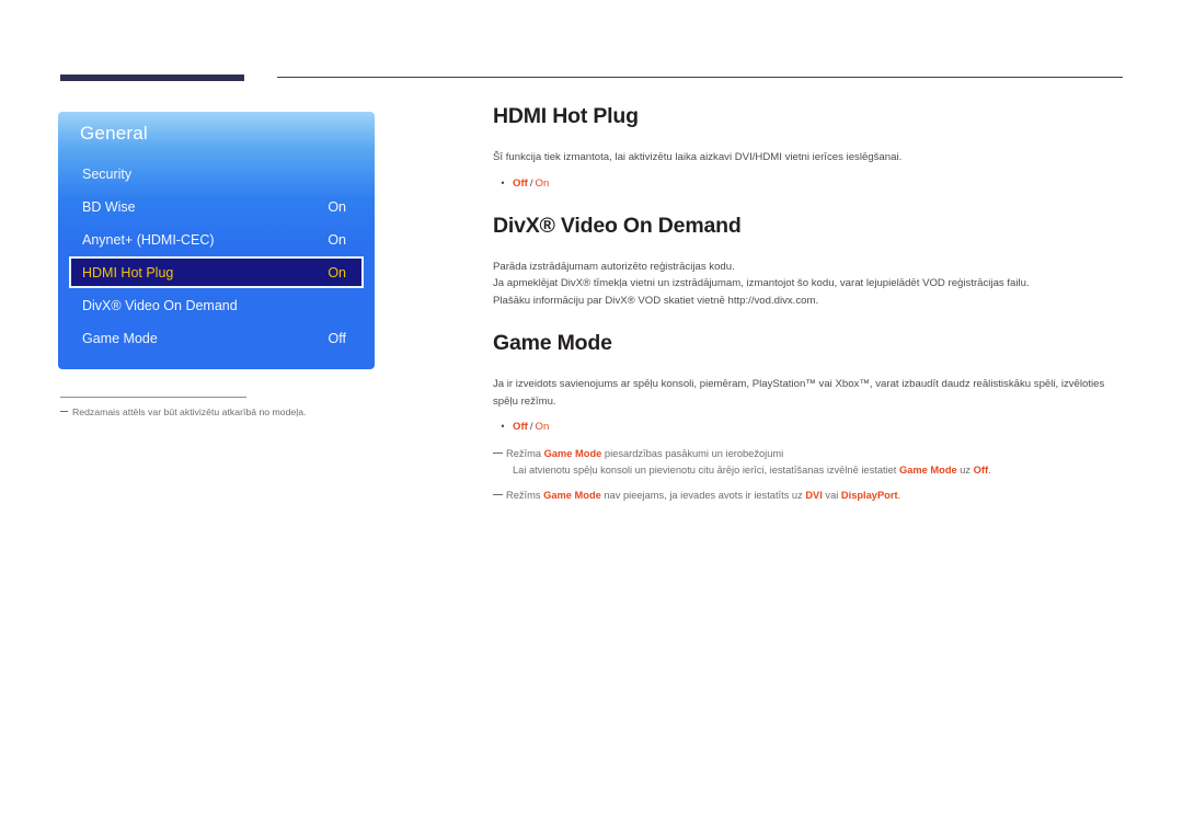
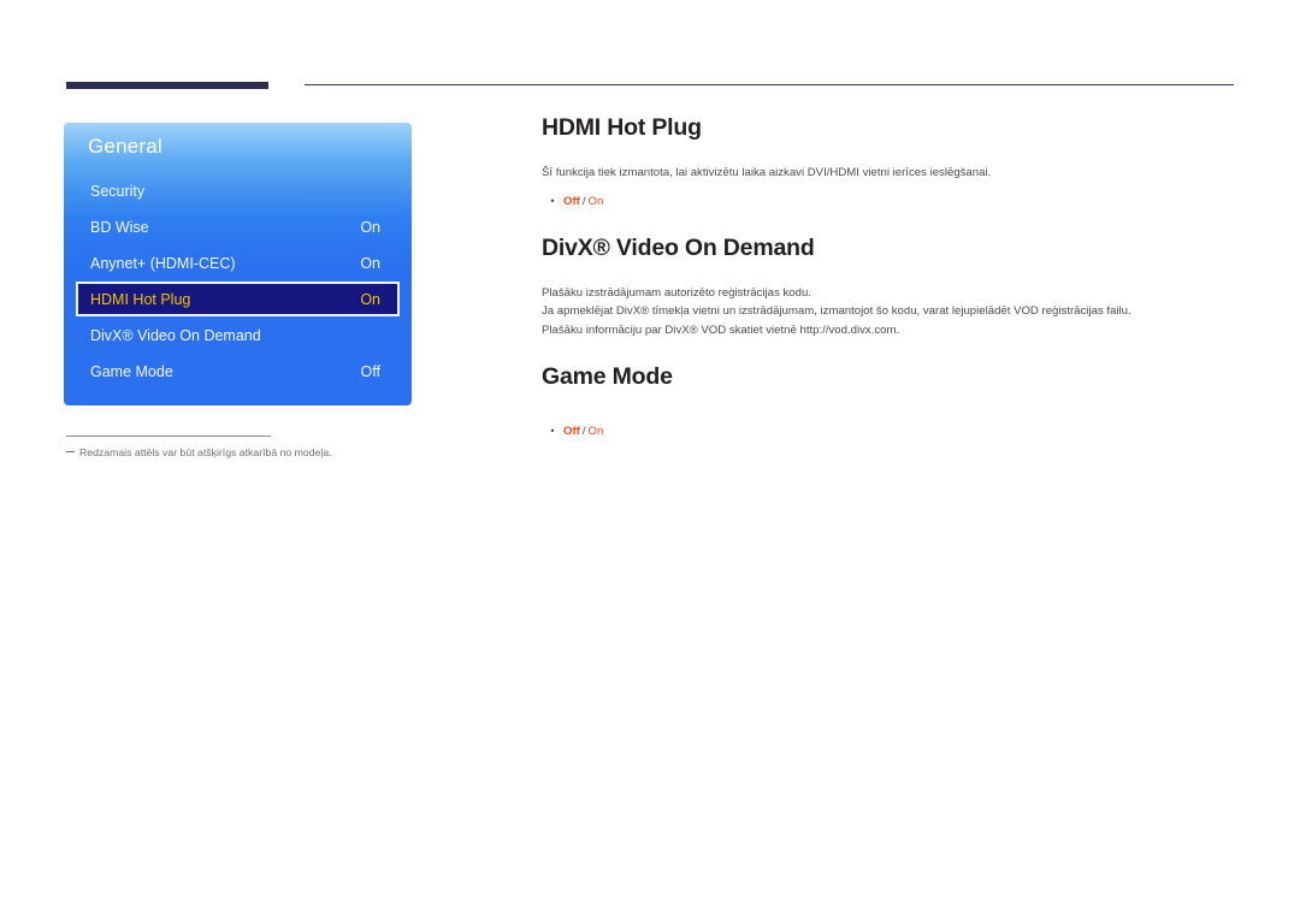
  General
  Security
  BD Wise
  On
  Anynet+ (HDMI-CEC)
  On
  HDMI Hot Plug
  On
  DivX® Video On Demand
  Game Mode
  Off
- Redzamais attēls var būt aktivizētu atkarībā no modeļa.
+ Redzamais attēls var būt atšķirīgs atkarībā no modeļa.
  HDMI Hot Plug
  Šī funkcija tiek izmantota, lai aktivizētu laika aizkavi DVI/HDMI vietni ierīces ieslēgšanai.
  •
  Off / On
  DivX® Video On Demand
- Parāda izstrādājumam autorizēto reģistrācijas kodu.
+ Plašāku izstrādājumam autorizēto reģistrācijas kodu.
  Ja apmeklējat DivX® tīmekļa vietni un izstrādājumam, izmantojot šo kodu, varat lejupielādēt VOD reģistrācijas failu.
  Plašāku informāciju par DivX® VOD skatiet vietnē http://vod.divx.com.
  Game Mode
- Ja ir izveidots savienojums ar spēļu konsoli, piemēram, PlayStation™ vai Xbox™, varat izbaudīt daudz reālistiskāku spēli, izvēloties spēļu režīmu.
  •
  Off / On
- Režīma Game Mode piesardzības pasākumi un ierobežojumi
- Lai atvienotu spēļu konsoli un pievienotu citu ārējo ierīci, iestatīšanas izvēlnē iestatiet Game Mode uz Off.
- Režīms Game Mode nav pieejams, ja ievades avots ir iestatīts uz DVI vai DisplayPort.
